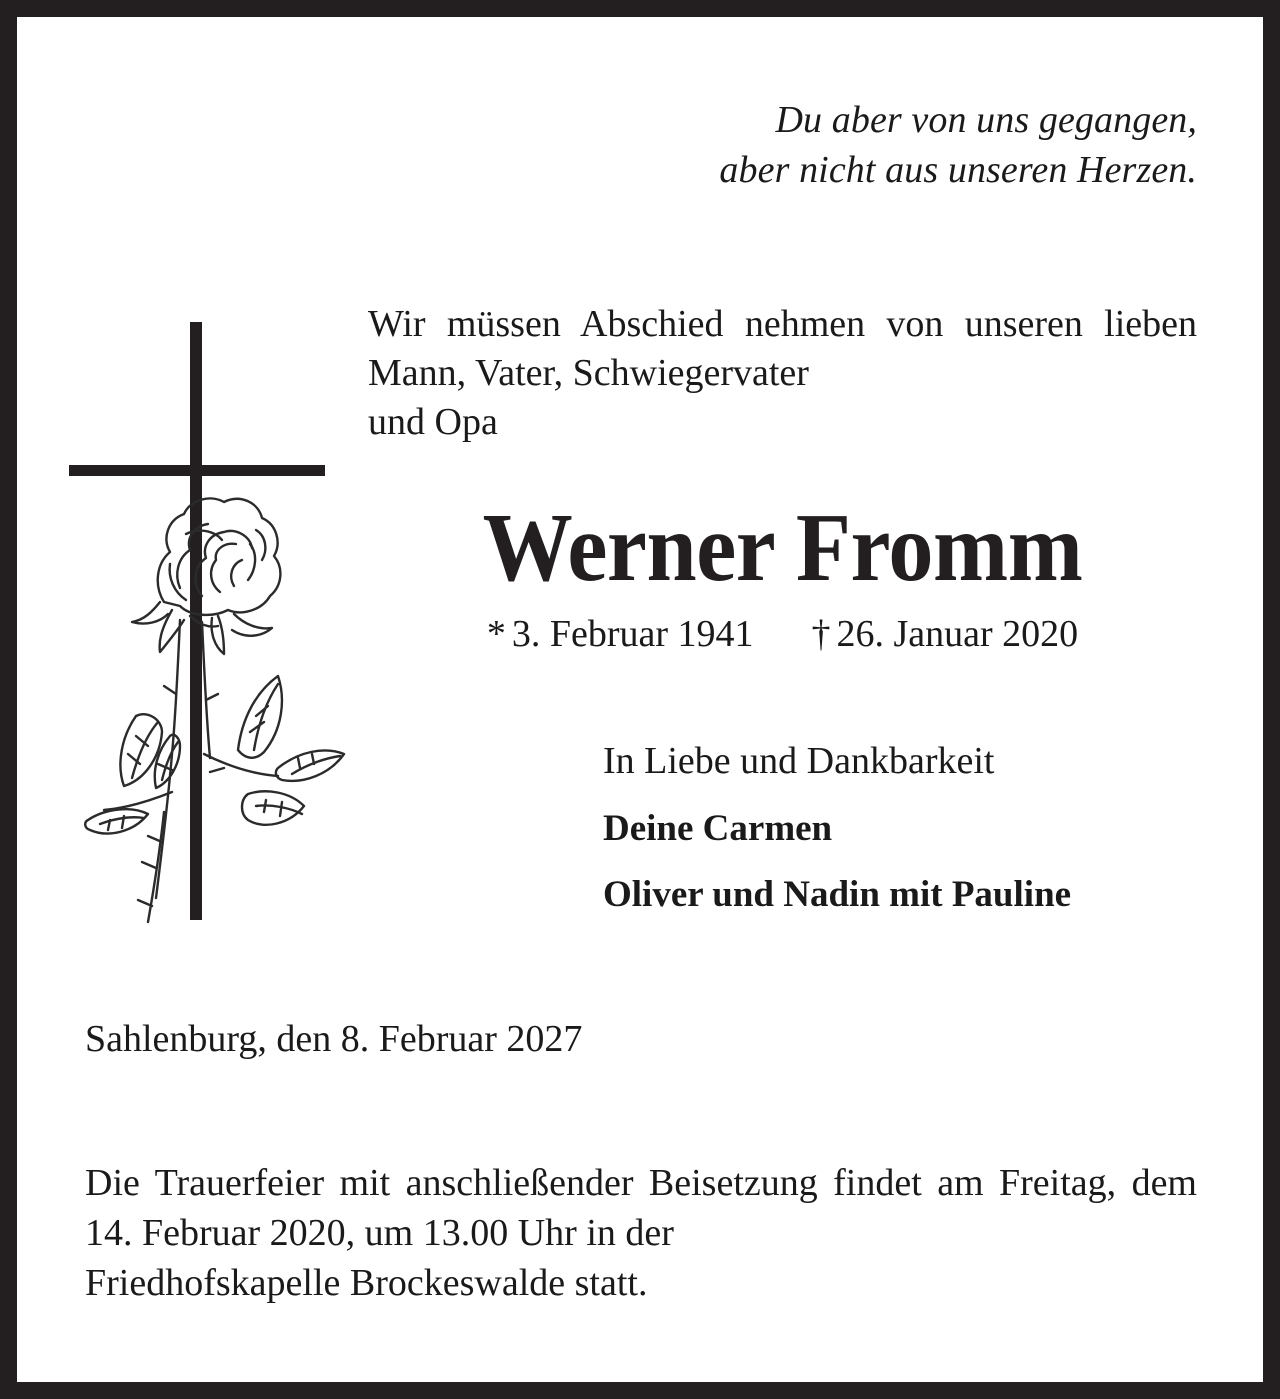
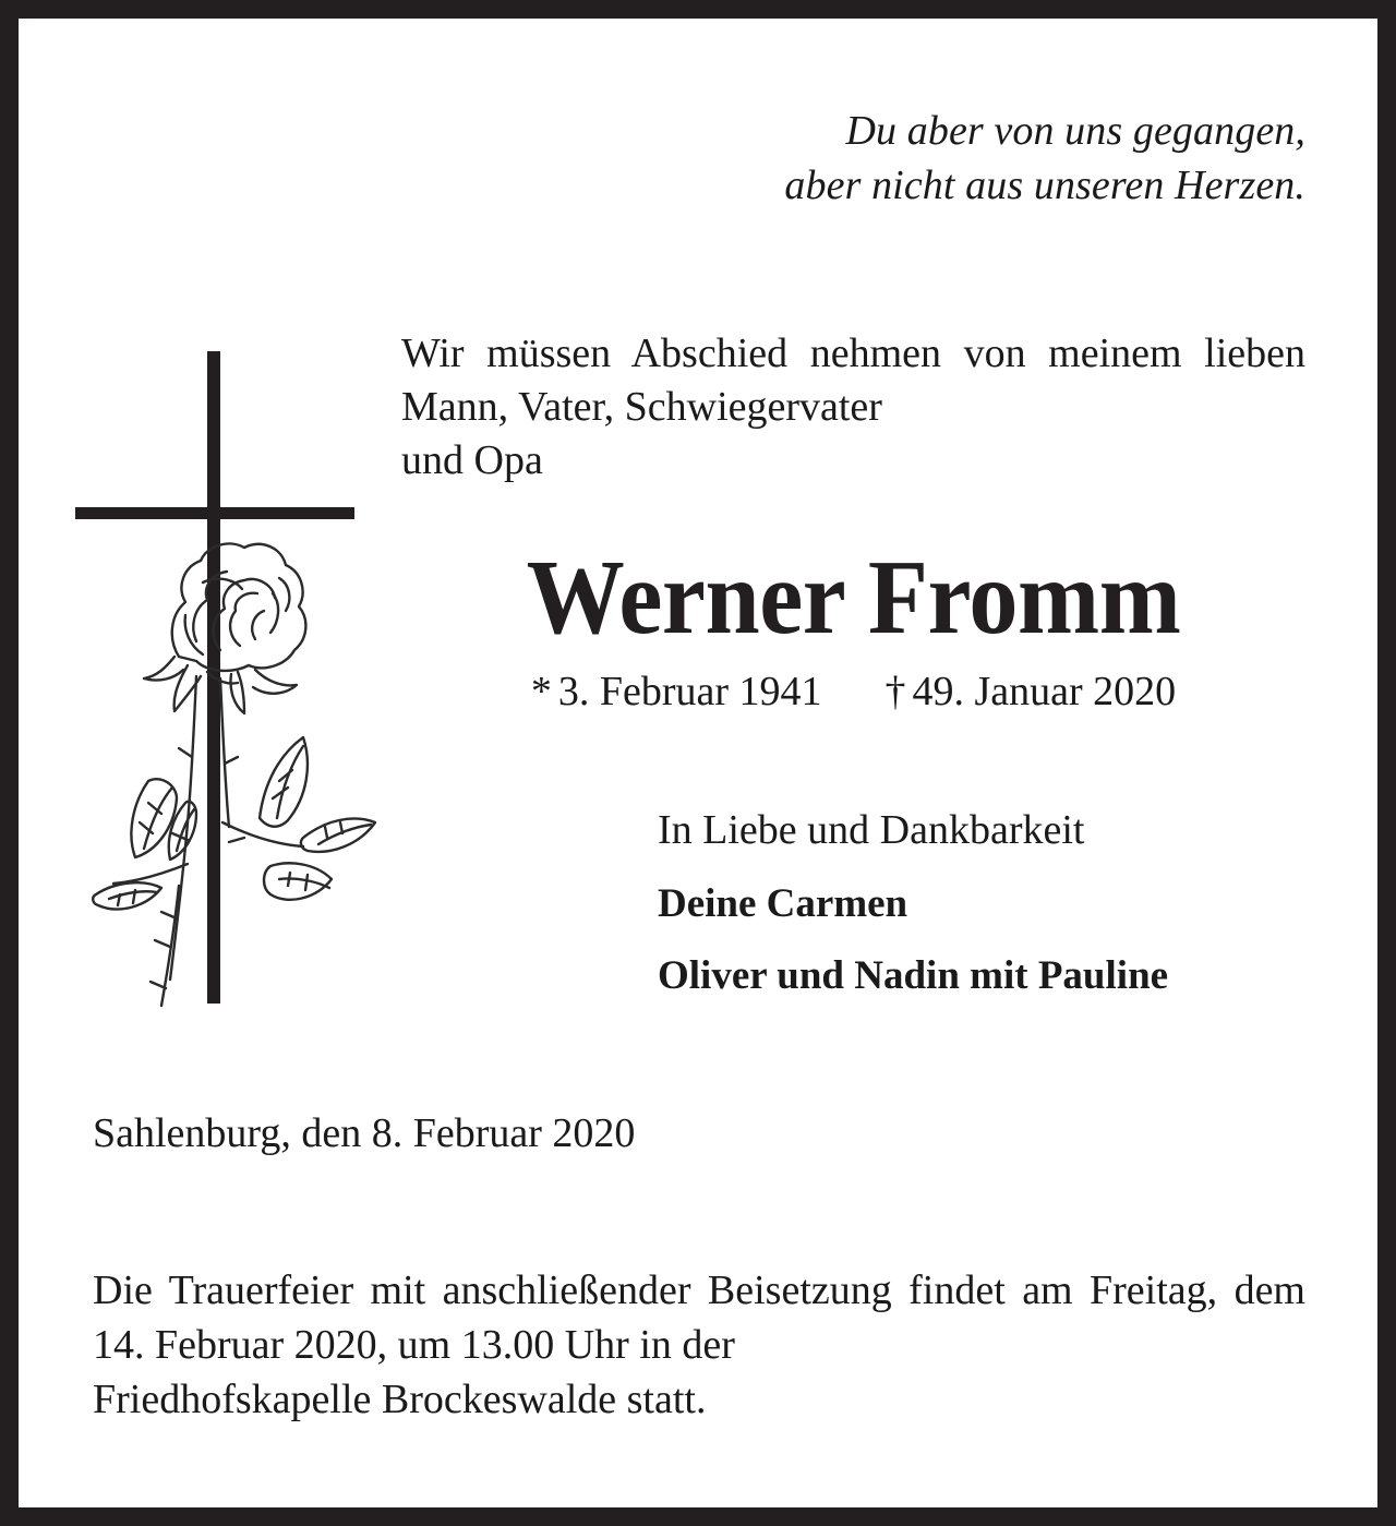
  Du aber von uns gegangen,
  aber nicht aus unseren Herzen.
- Wir müssen Abschied nehmen von unseren lieben Mann, Vater, Schwiegervater
+ Wir müssen Abschied nehmen von meinem lieben Mann, Vater, Schwiegervater
  und Opa
  Werner Fromm
  * 3. Februar 1941
- † 26. Januar 2020
+ † 49. Januar 2020
  In Liebe und Dankbarkeit
  Deine Carmen
  Oliver und Nadin mit Pauline
- Sahlenburg, den 8. Februar 2027
+ Sahlenburg, den 8. Februar 2020
  Die Trauerfeier mit anschließender Beisetzung findet am Freitag, dem 14. Februar 2020, um 13.00 Uhr in der
  Friedhofskapelle Brockeswalde statt.
